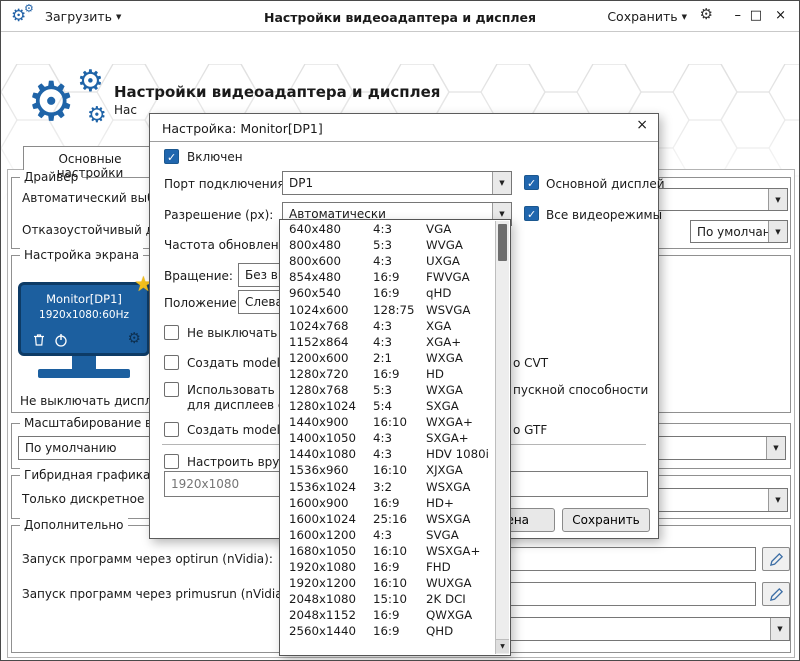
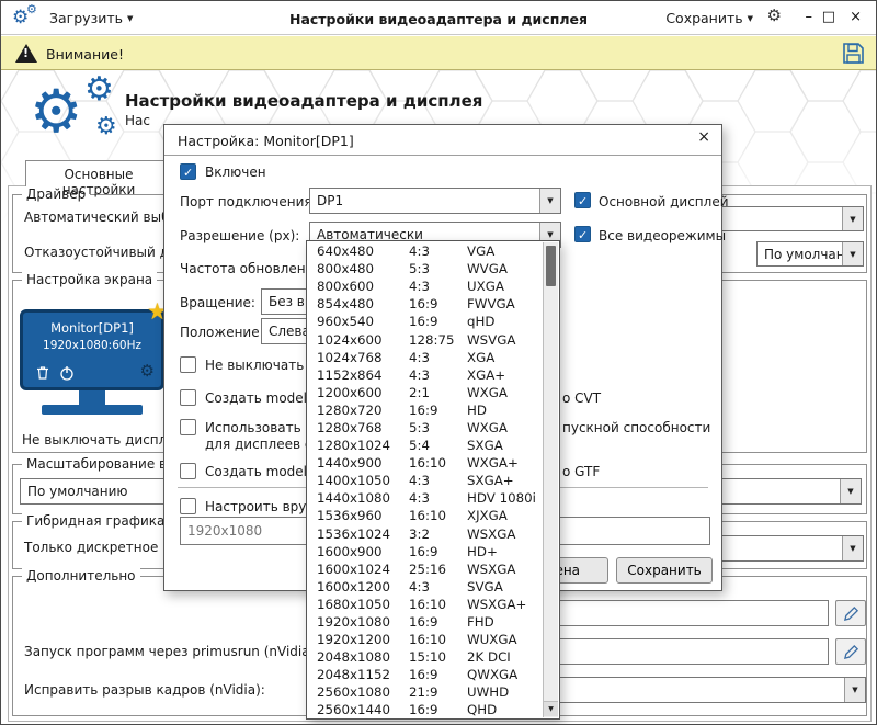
  ⚙
  ⚙
  Загрузить ▼
  Настройки видеоадаптера и дисплея
  Сохранить ▼
  ⚙
  –
  □
  ×
+ !
+ Внимание!
  ⚙
  ⚙
  ⚙
  Настройки видеоадаптера и дисплея
  Нас
  Основные настройки
  Автоматический вы
  ▼
  Отказоустойчивый
  По умолчан
  ▼
  Настройка экрана
  ★
  Monitor[DP1]
  1920x1080:60Hz
  ⚙
  Не выключать дисп
  Масштабирование
  По умолчанию
  ▼
  Гибридная графика
  Только дискретное
  ▼
  Дополнительно
- Запуск программ через optirun (nVidia):
  Запуск программ через primusrun (nVidi
+ Исправить разрыв кадров (nVidia):
  ▼
  Настройка: Monitor[DP1]
  ×
  ✓
  Включен
  Порт подключени
  DP1
  ▼
  ✓
  Основной дисплей
  Разрешение (px):
  Автоматически
  ▼
  ✓
  Все видеорежимы
  Частота обновлен
  Вращение:
  Без в
  Положение
  Слев
  Не выключать
  Создать mode
  о CVT
  Использовать
  пускной способности
  для дисплеев
  Создать mode
  о GTF
  Настроить вру
  1920x1080
  Сохранить
  640x480
  4:3
  VGA
  800x480
  5:3
  WVGA
  800x600
  4:3
  UXGA
  854x480
  16:9
  FWVGA
  960x540
  16:9
  qHD
  1024x600
  128:75
  WSVGA
  1024x768
  4:3
  XGA
  1152x864
  4:3
  XGA+
  1200x600
  2:1
  WXGA
  1280x720
  16:9
  HD
  1280x768
  5:3
  WXGA
  1280x1024
  5:4
  SXGA
  1440x900
  16:10
  WXGA+
  1400x1050
  4:3
  SXGA+
  1440x1080
  4:3
  HDV 1080i
  1536x960
  16:10
  XJXGA
  1536x1024
  3:2
  WSXGA
  1600x900
  16:9
  HD+
  1600x1024
  25:16
  WSXGA
  1600x1200
  4:3
  SVGA
  1680x1050
  16:10
  WSXGA+
  1920x1080
  16:9
  FHD
  1920x1200
  16:10
  WUXGA
  2048x1080
  15:10
  2K DCI
  2048x1152
  16:9
  QWXGA
+ 2560x1080
+ 21:9
+ UWHD
  2560x1440
  16:9
  QHD
